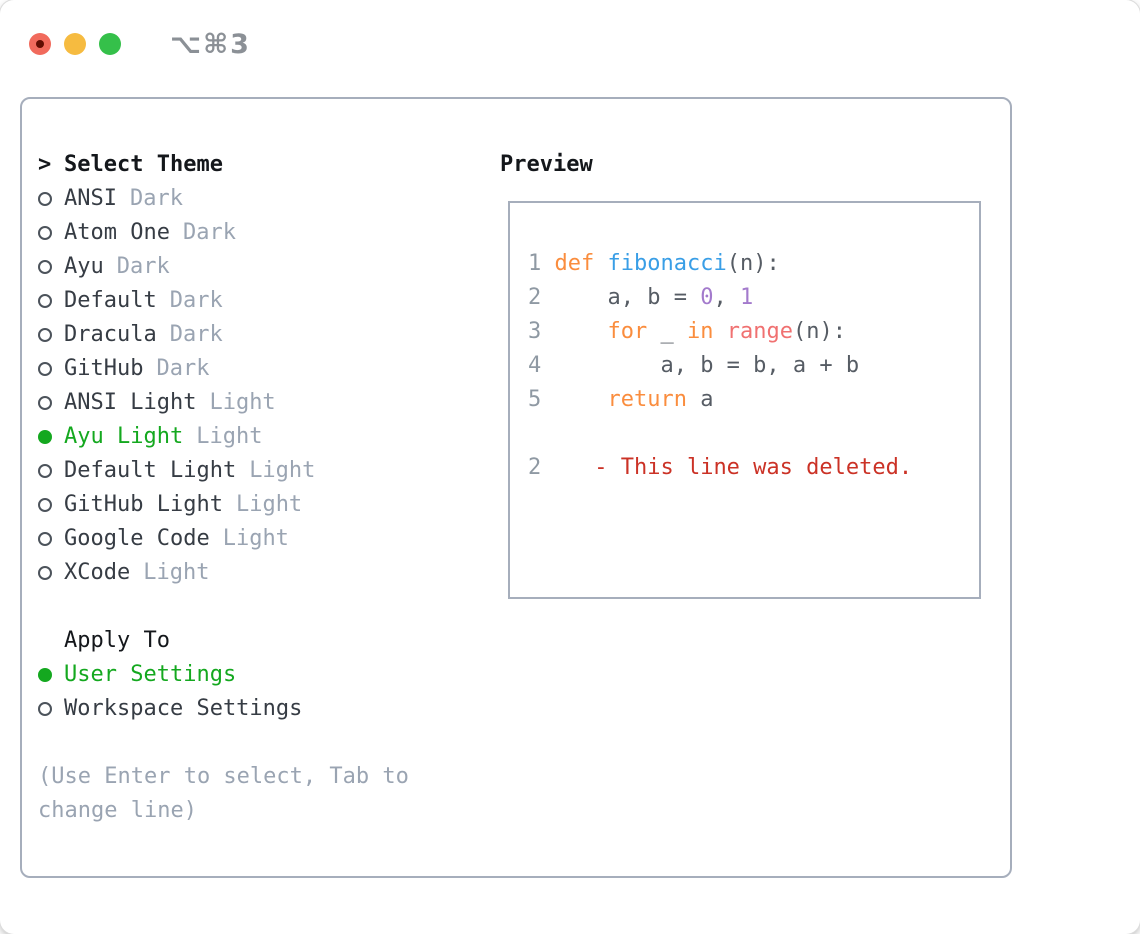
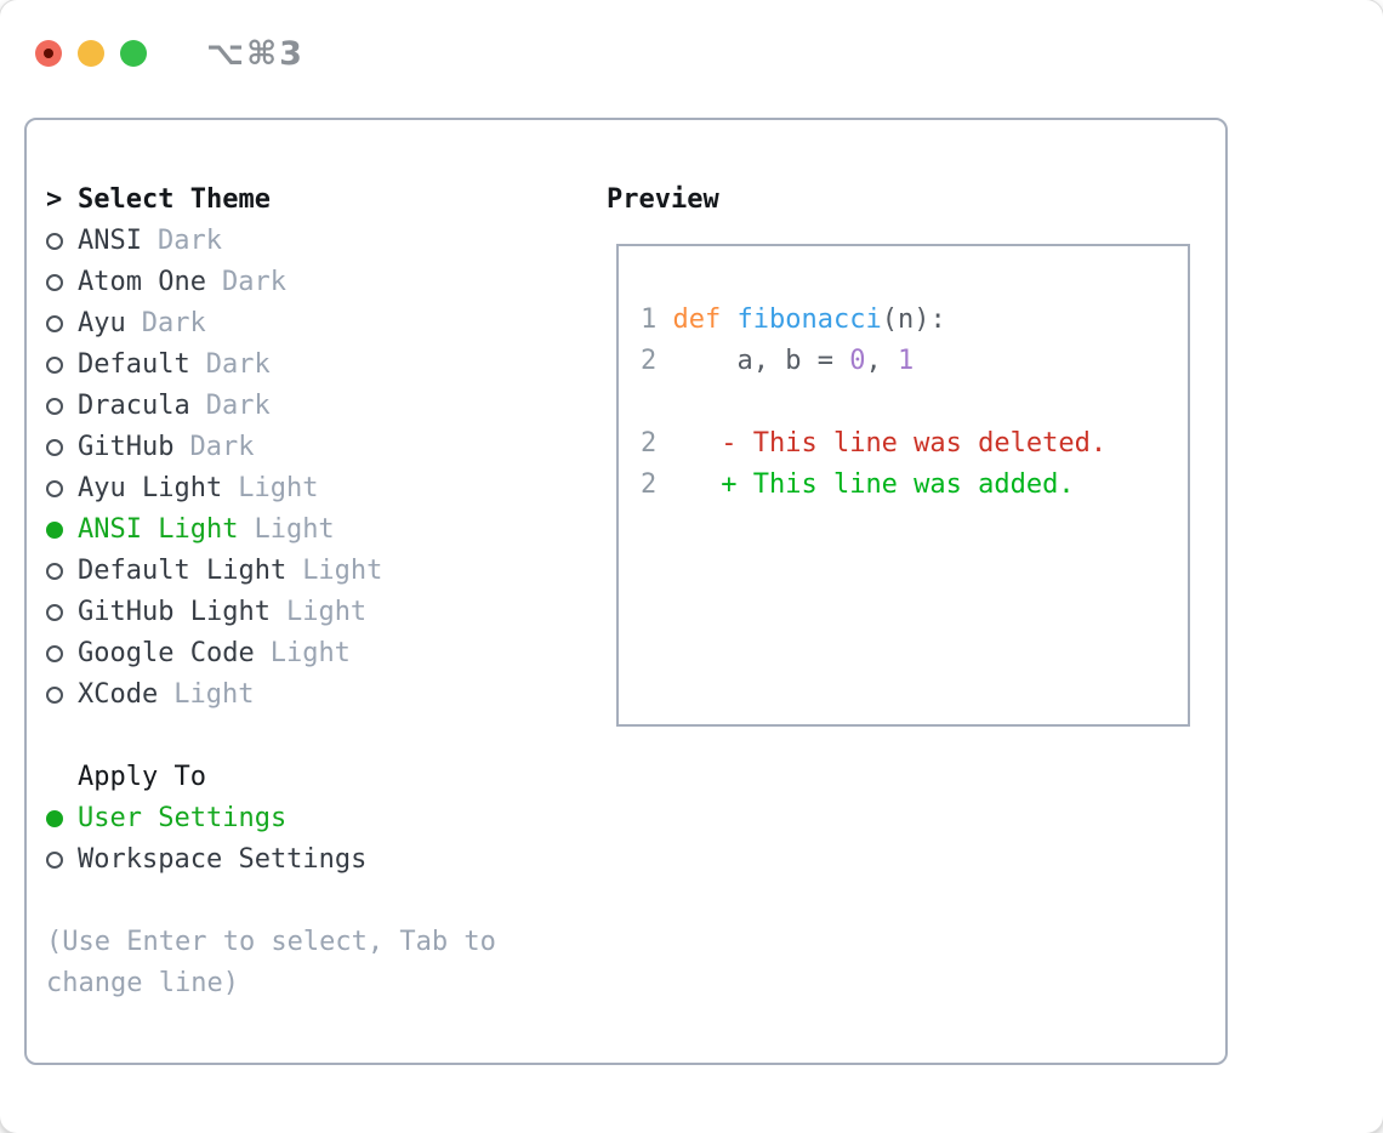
  ⌥⌘3
  >
  Select Theme
  ANSI
  Dark
  Atom One
  Dark
  Ayu
  Dark
  Default
  Dark
  Dracula
  Dark
  GitHub
  Dark
- ANSI Light
+ Ayu Light
  Light
- Ayu Light
+ ANSI Light
  Light
  Default Light
  Light
  GitHub Light
  Light
  Google Code
  Light
  XCode
  Light
  Apply To
  User Settings
  Workspace Settings
  (Use Enter to select, Tab to change line)
  Preview
  1 def fibonacci(n):
  2 a, b = 0, 1
- 3 for _ in range(n):
- 4 a, b = b, a + b
- 5 return a
  2 - This line was deleted.
+ 2 + This line was added.
